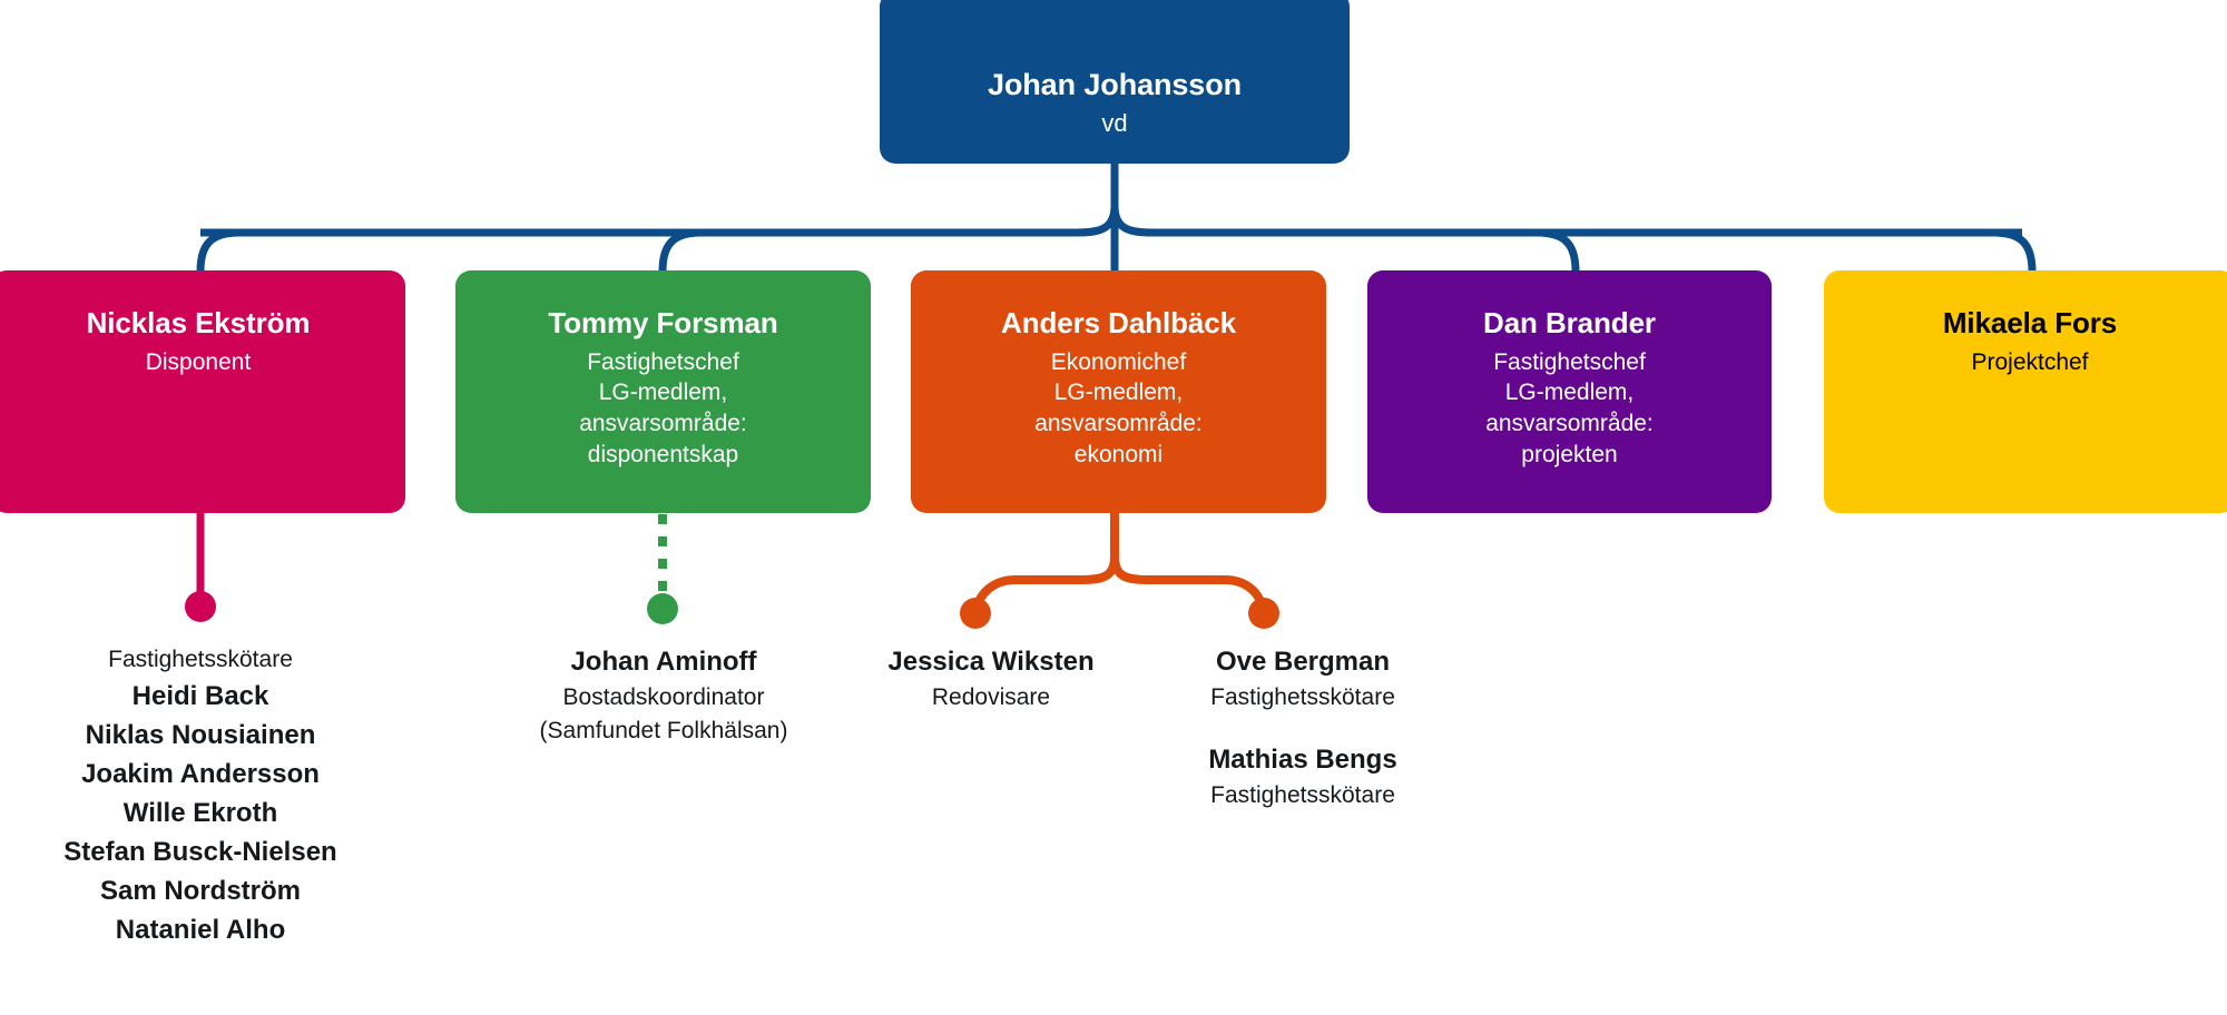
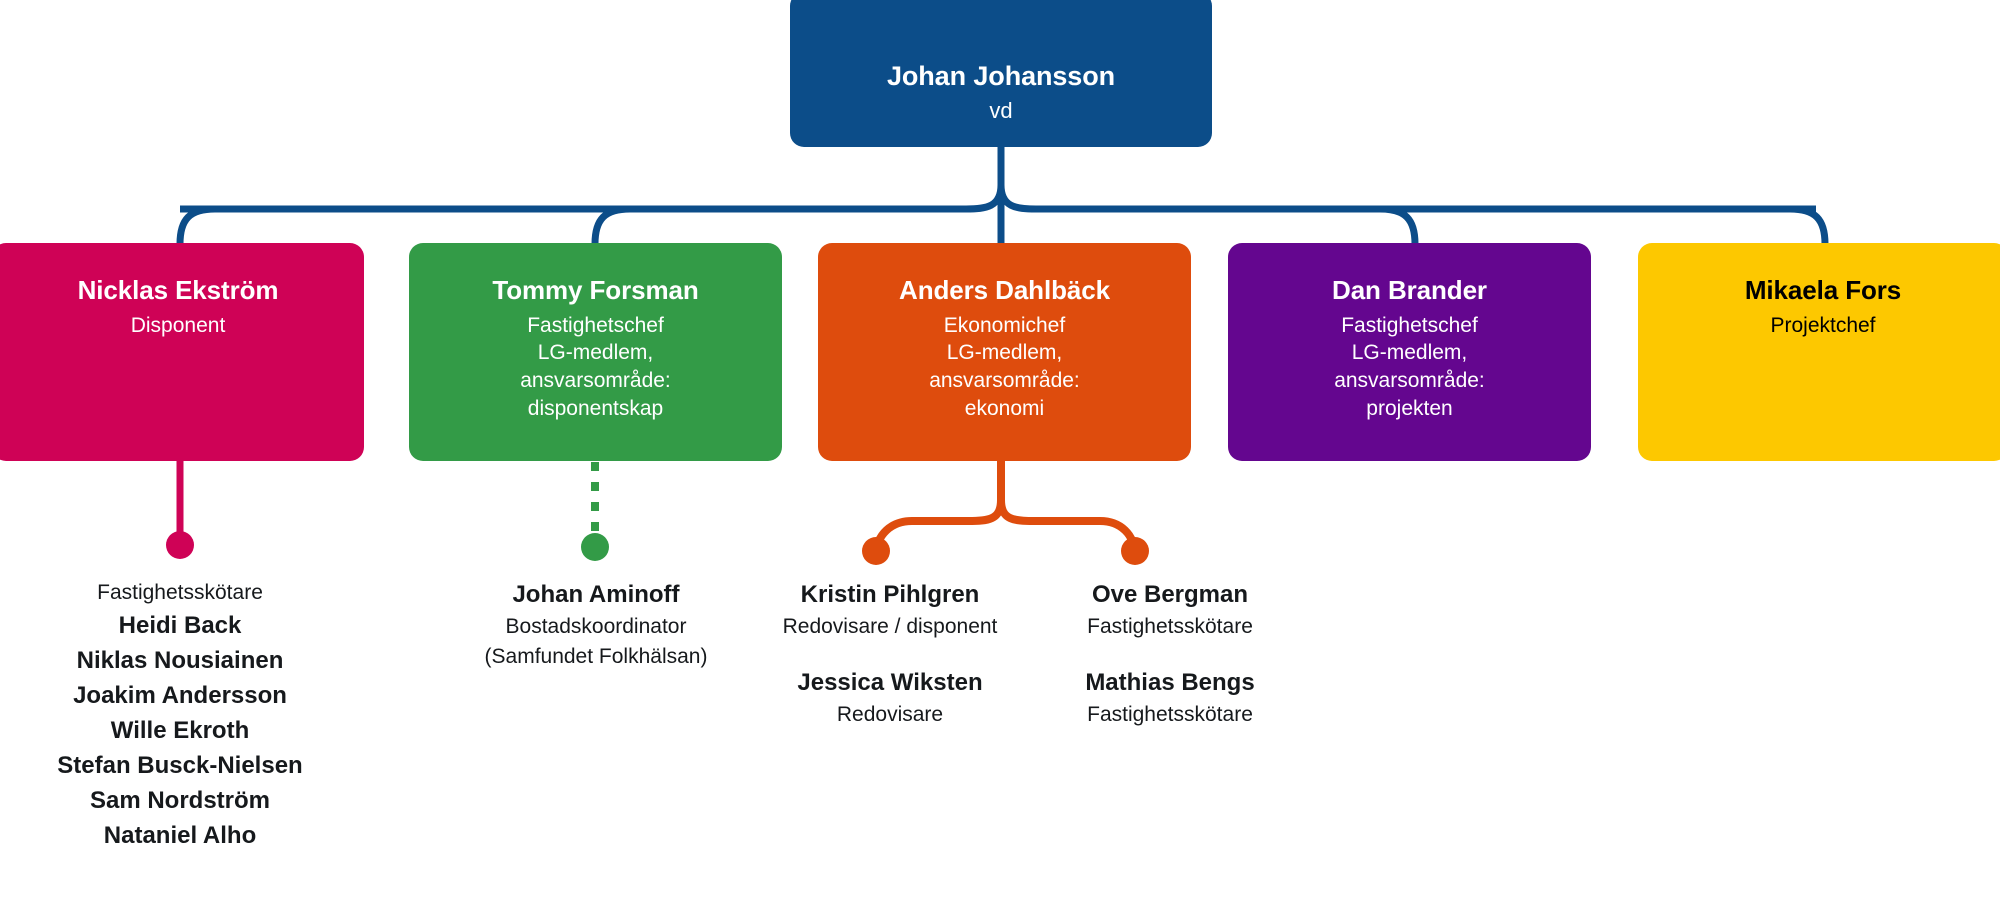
  Johan Johansson
  vd
  Nicklas Ekström
  Disponent
  Tommy Forsman
  Fastighetschef
  LG-medlem,
  ansvarsområde:
  disponentskap
  Anders Dahlbäck
  Ekonomichef
  LG-medlem,
  ansvarsområde:
  ekonomi
  Dan Brander
  Fastighetschef
  LG-medlem,
  ansvarsområde:
  projekten
  Mikaela Fors
  Projektchef
  Fastighetsskötare
  Heidi Back
  Niklas Nousiainen
  Joakim Andersson
  Wille Ekroth
  Stefan Busck-Nielsen
  Sam Nordström
  Nataniel Alho
  Johan Aminoff
  Bostadskoordinator
  (Samfundet Folkhälsan)
+ Kristin Pihlgren
+ Redovisare / disponent
  Jessica Wiksten
  Redovisare
  Ove Bergman
  Fastighetsskötare
  Mathias Bengs
  Fastighetsskötare
